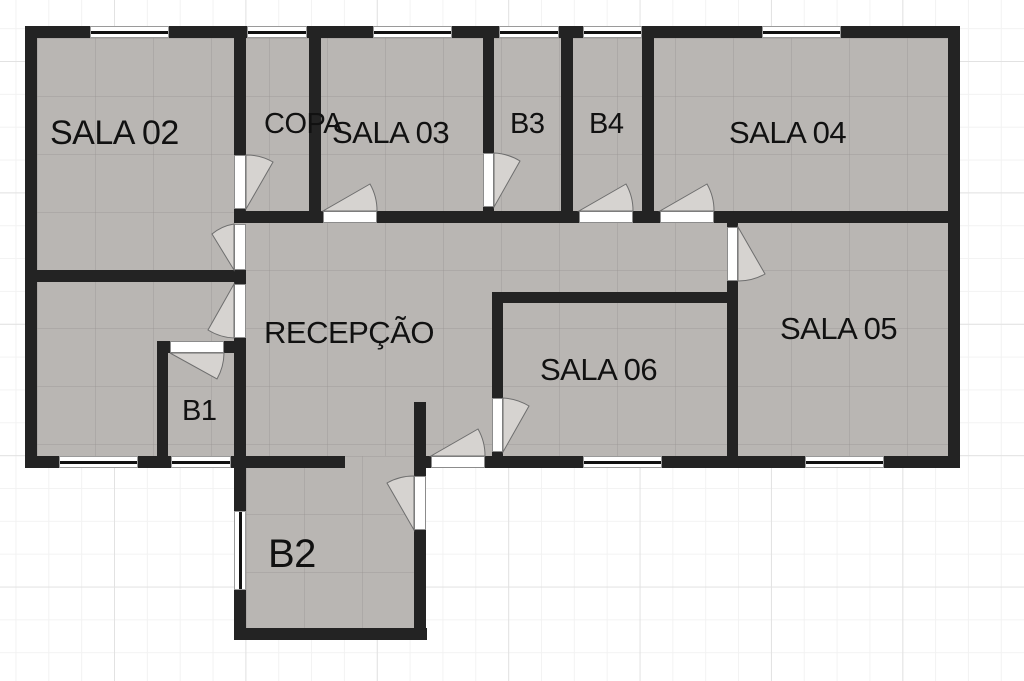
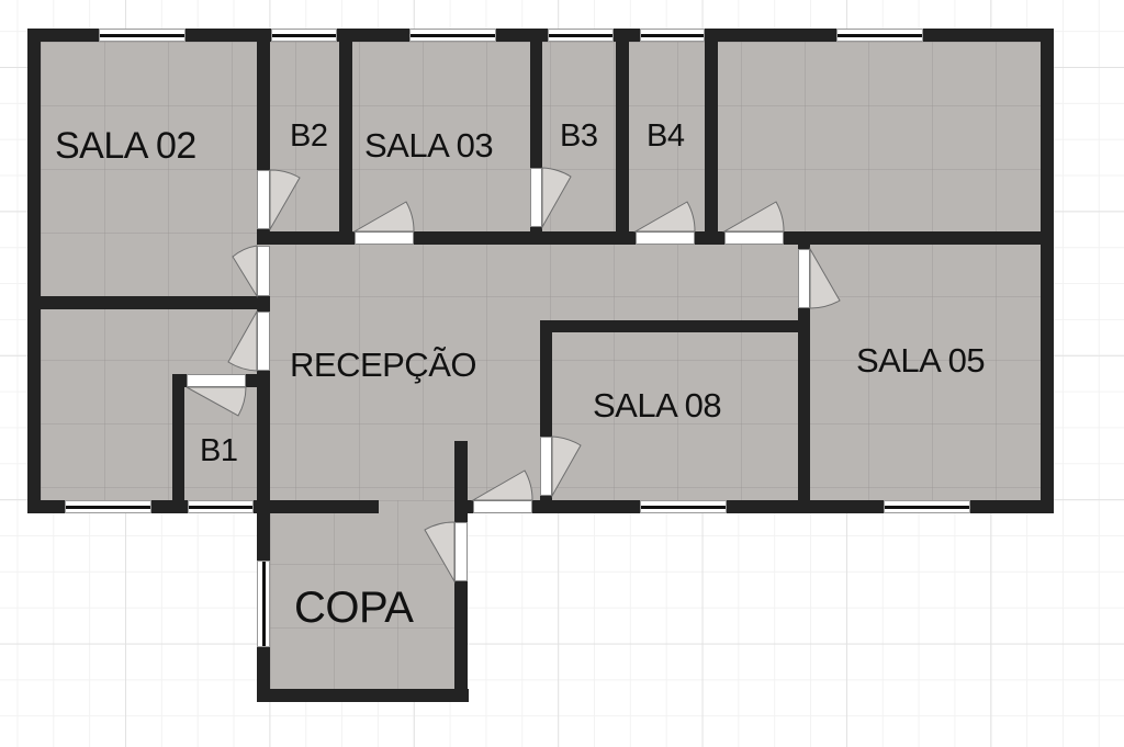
  SALA 02
- COPA
+ B2
  SALA 03
  B3
  B4
- SALA 04
  RECEPÇÃO
  B1
- SALA 06
+ SALA 08
  SALA 05
- B2
+ COPA
